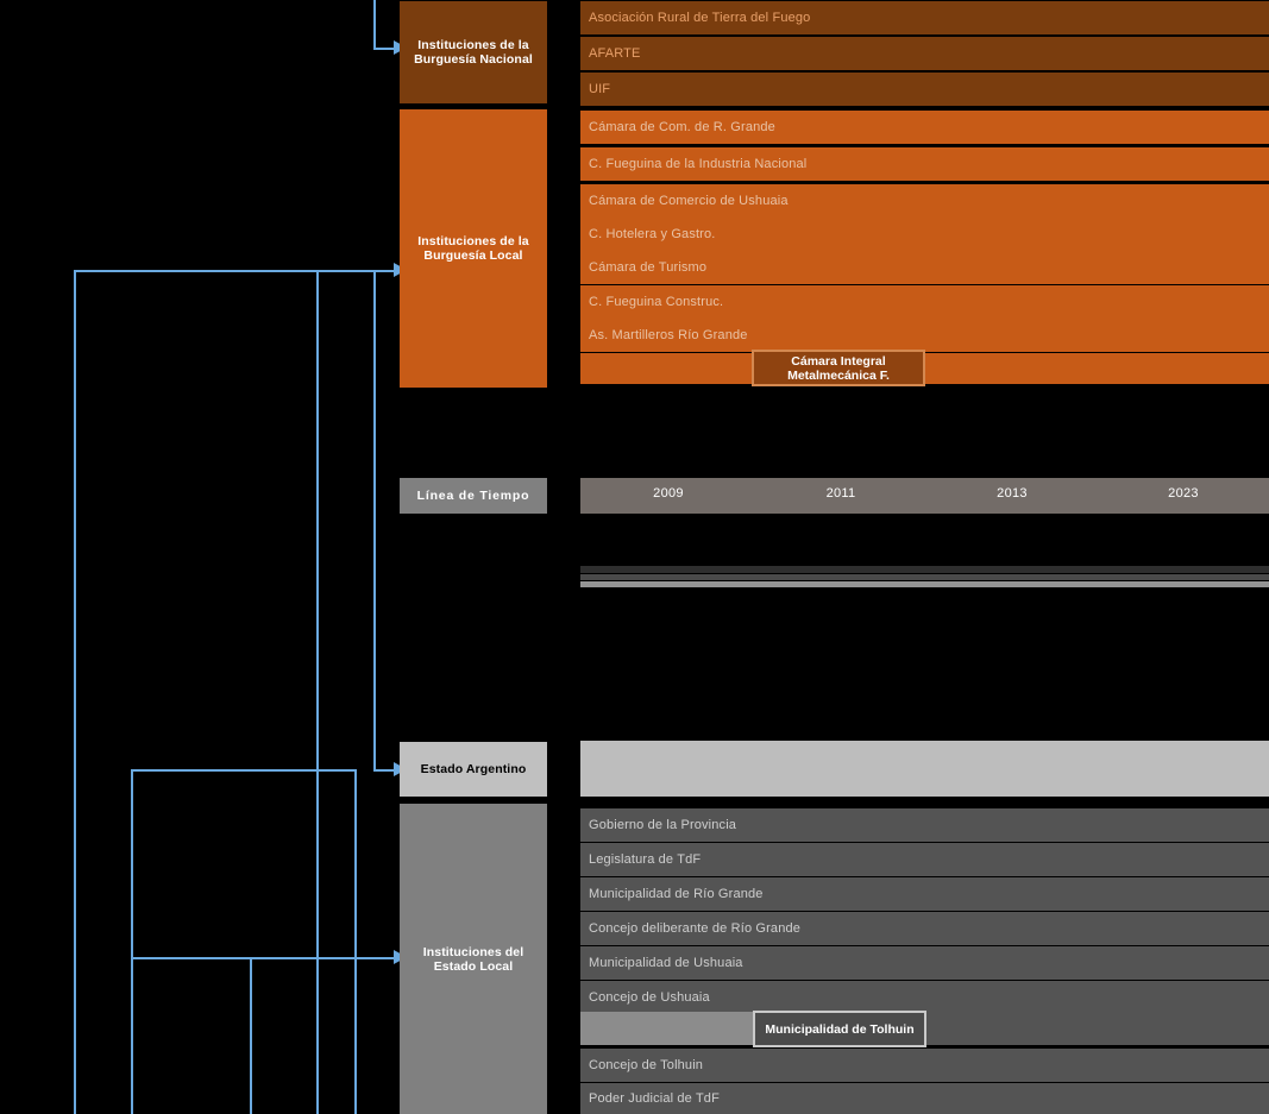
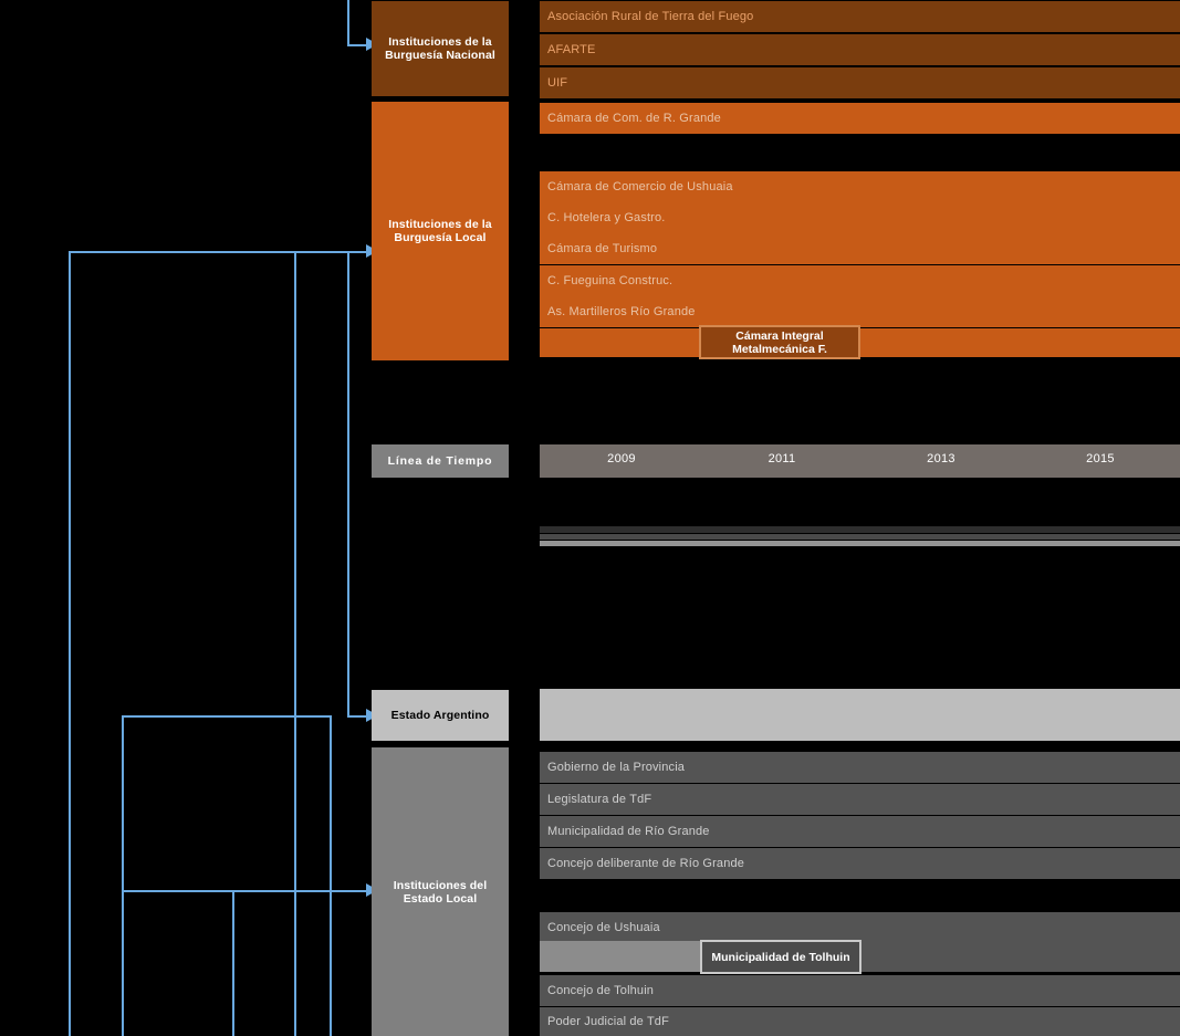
  Instituciones de la
  Burguesía Nacional
  Instituciones de la
  Burguesía Local
  Línea de Tiempo
  Estado Argentino
  Instituciones del
  Estado Local
  Asociación Rural de Tierra del Fuego
  AFARTE
  UIF
  Cámara de Com. de R. Grande
- C. Fueguina de la Industria Nacional
  Cámara de Comercio de Ushuaia
  C. Hotelera y Gastro.
  Cámara de Turismo
  C. Fueguina Construc.
  As. Martilleros Río Grande
  Cámara Integral
  Metalmecánica F.
  2009
  2011
  2013
- 2023
+ 2015
  Gobierno de la Provincia
  Legislatura de TdF
  Municipalidad de Río Grande
  Concejo deliberante de Río Grande
- Municipalidad de Ushuaia
  Concejo de Ushuaia
  Concejo de Tolhuin
  Poder Judicial de TdF
  Municipalidad de Tolhuin
